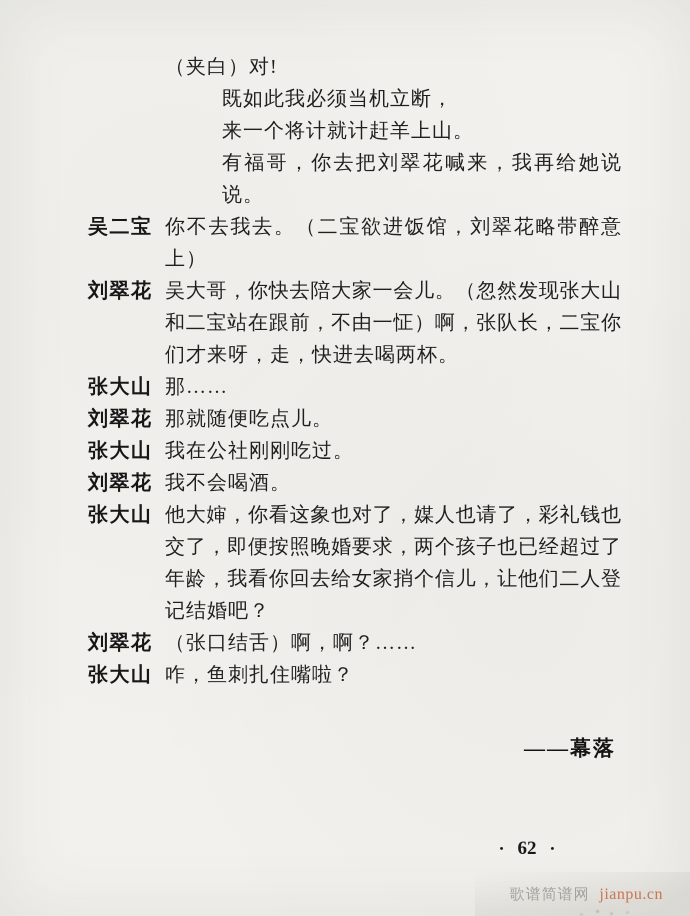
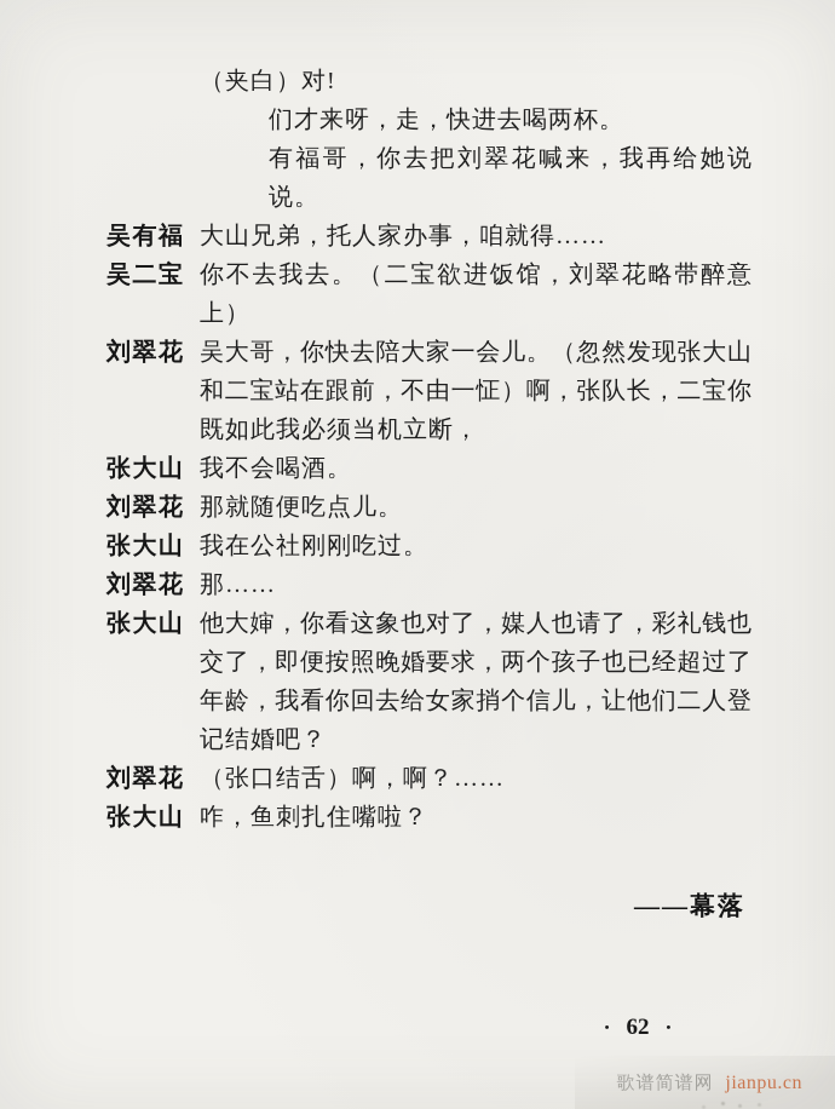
  （夹白）对!
- 既如此我必须当机立断，
+ 们才来呀，走，快进去喝两杯。
- 来一个将计就计赶羊上山。
  有福哥，你去把刘翠花喊来，我再给她说
  说。
+ 吴有福
+ 大山兄弟，托人家办事，咱就得……
  吴二宝
  你不去我去。（二宝欲进饭馆，刘翠花略带醉意
  上）
  刘翠花
  吴大哥，你快去陪大家一会儿。（忽然发现张大山
  和二宝站在跟前，不由一怔）啊，张队长，二宝你
- 们才来呀，走，快进去喝两杯。
+ 既如此我必须当机立断，
  张大山
- 那……
+ 我不会喝酒。
  刘翠花
  那就随便吃点儿。
  张大山
  我在公社刚刚吃过。
  刘翠花
- 我不会喝酒。
+ 那……
  张大山
  他大婶，你看这象也对了，媒人也请了，彩礼钱也
  交了，即便按照晚婚要求，两个孩子也已经超过了
  年龄，我看你回去给女家捎个信儿，让他们二人登
  记结婚吧？
  刘翠花
  （张口结舌）啊，啊？……
  张大山
  咋，鱼刺扎住嘴啦？
  ——幕落
  •
  62
  •
  歌谱简谱网 jianpu.cn
